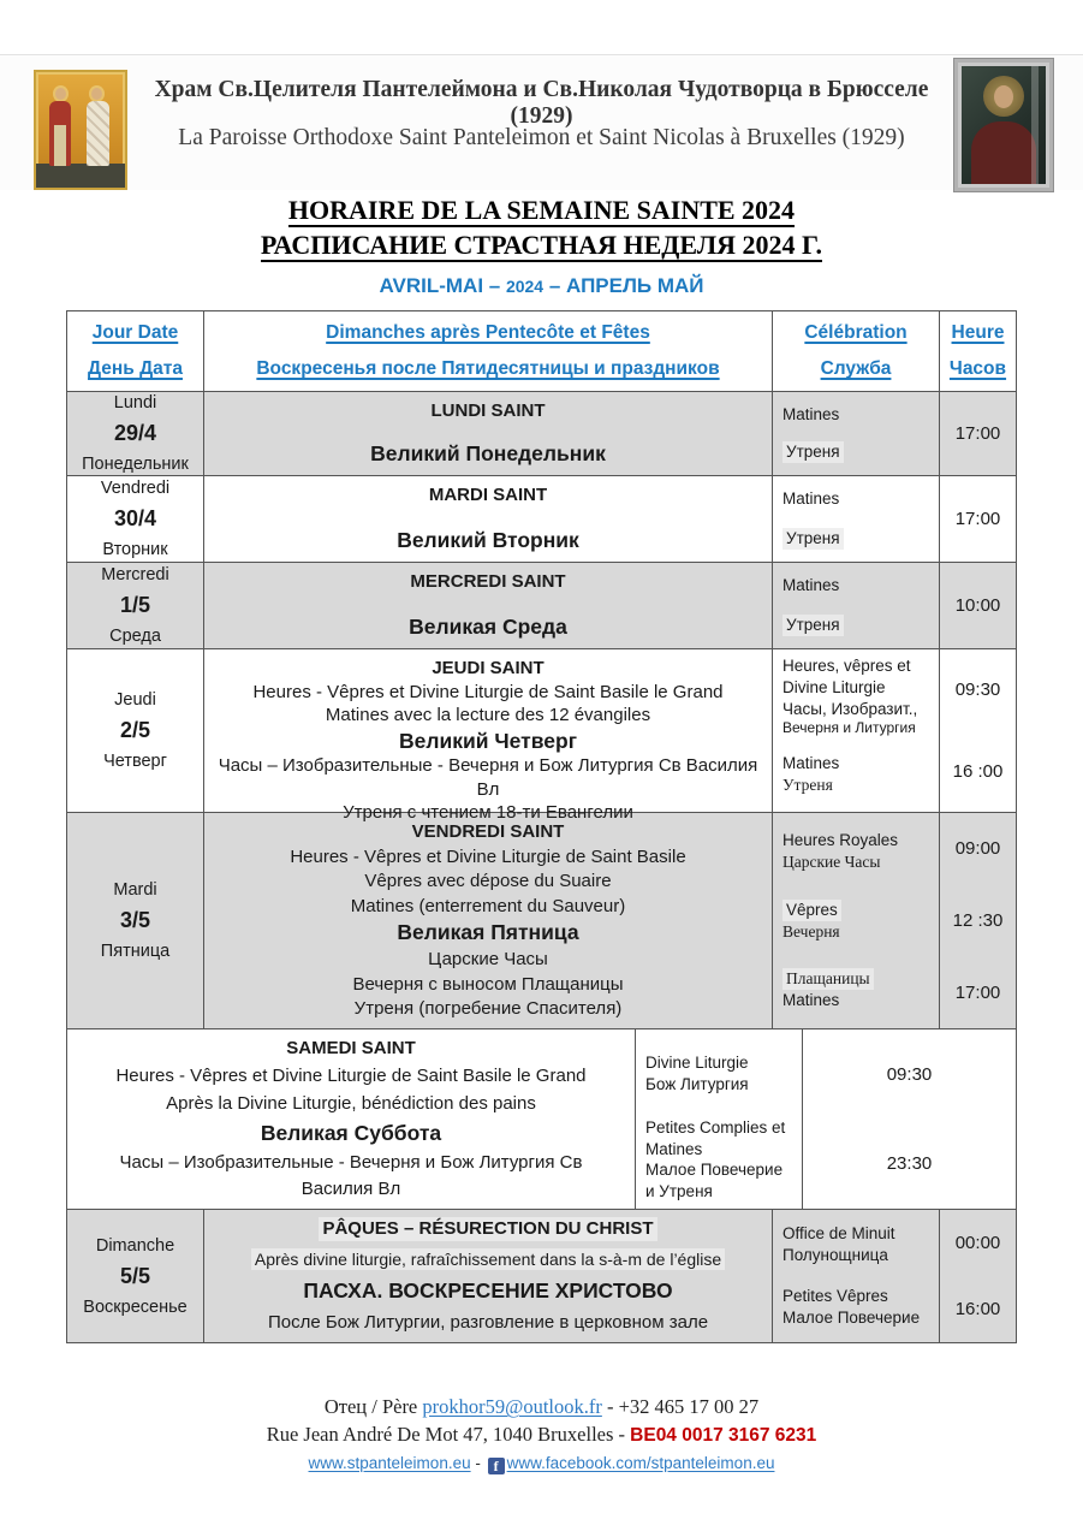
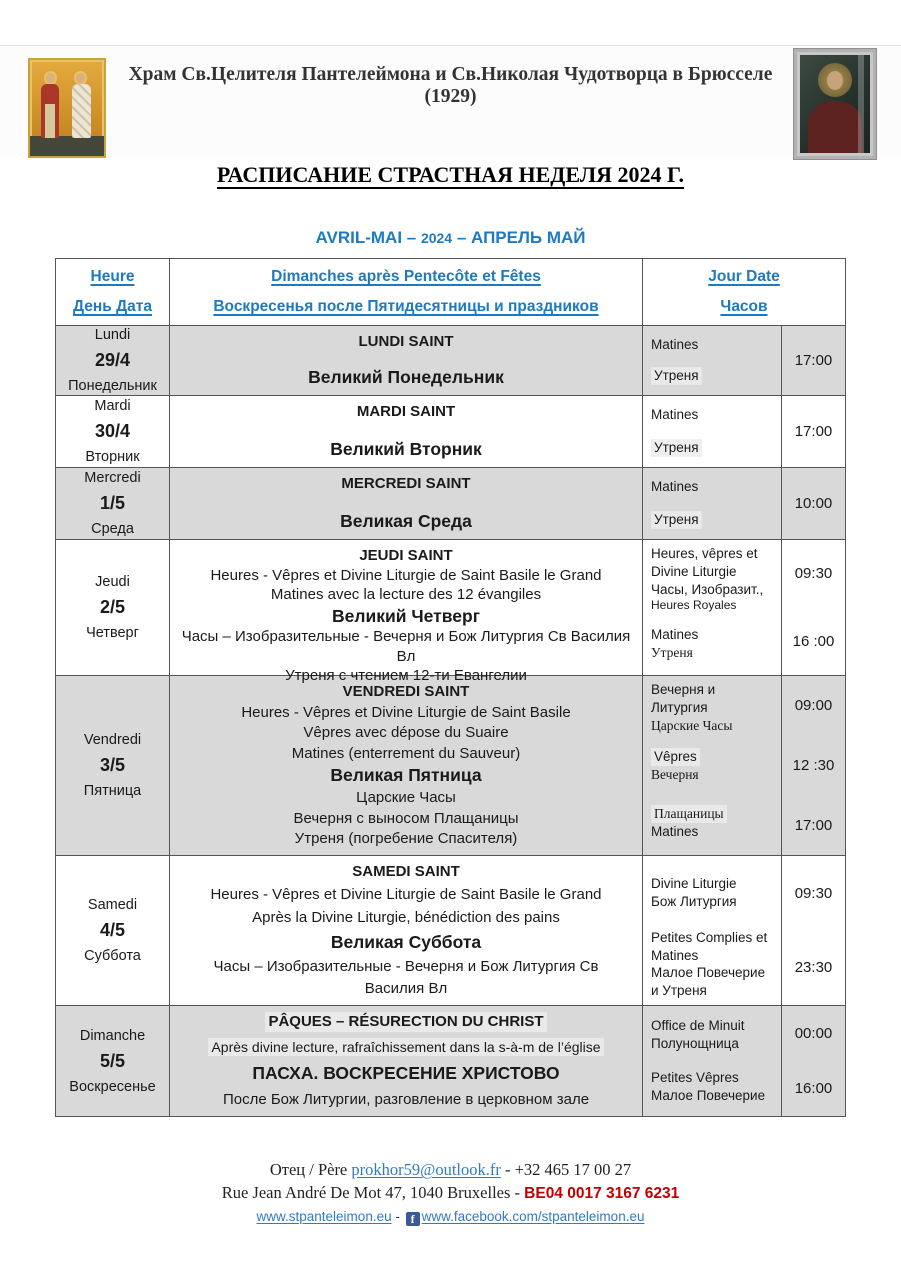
  Храм Св.Целителя Пантелеймона и Св.Николая Чудотворца в Брюсселе (1929)
- La Paroisse Orthodoxe Saint Panteleimon et Saint Nicolas à Bruxelles (1929)
- HORAIRE DE LA SEMAINE SAINTE 2024
  РАСПИСАНИЕ СТРАСТНАЯ НЕДЕЛЯ 2024 Г.
  AVRIL-MAI – 2024 – АПРЕЛЬ МАЙ
- Jour Date
+ Heure
  День Дата
  Dimanches après Pentecôte et Fêtes
  Воскресенья после Пятидесятницы и праздников
- Célébration
- Служба
- Heure
+ Jour Date
  Часов
  Lundi
  29/4
  Понедельник
  LUNDI SAINT
  Великий Понедельник
  Matines
  Утреня
  17:00
- Vendredi
+ Mardi
  30/4
  Вторник
  MARDI SAINT
  Великий Вторник
  Matines
  Утреня
  17:00
  Mercredi
  1/5
  Среда
  MERCREDI SAINT
  Великая Среда
  Matines
  Утреня
  10:00
  Jeudi
  2/5
  Четверг
  JEUDI SAINT
  Heures - Vêpres et Divine Liturgie de Saint Basile le Grand
  Matines avec la lecture des 12 évangiles
  Великий Четверг
  Часы – Изобразительные - Вечерня и Бож Литургия Св Василия Вл
- Утреня с чтением 18-ти Евангелии
+ Утреня с чтением 12-ти Евангелии
  Heures, vêpres et
  Divine Liturgie
  Часы, Изобразит.,
- Вечерня и Литургия
+ Heures Royales
  Matines
  Утреня
  09:30
  16 :00
- Mardi
+ Vendredi
  3/5
  Пятница
  VENDREDI SAINT
  Heures - Vêpres et Divine Liturgie de Saint Basile
  Vêpres avec dépose du Suaire
  Matines (enterrement du Sauveur)
  Великая Пятница
  Царские Часы
  Вечерня с выносом Плащаницы
  Утреня (погребение Спасителя)
- Heures Royales
+ Вечерня и Литургия
  Царские Часы
  Vêpres
  Вечерня
  Плащаницы
  Matines
  09:00
  12 :30
  17:00
+ Samedi
+ 4/5
+ Суббота
  SAMEDI SAINT
  Heures - Vêpres et Divine Liturgie de Saint Basile le Grand
  Après la Divine Liturgie, bénédiction des pains
  Великая Суббота
  Часы – Изобразительные - Вечерня и Бож Литургия Св
  Василия Вл
  Divine Liturgie
  Бож Литургия
  Petites Complies et
  Matines
  Малое Повечерие
  и Утреня
  09:30
  23:30
  Dimanche
  5/5
  Воскресенье
  PÂQUES – RÉSURECTION DU CHRIST
- Après divine liturgie, rafraîchissement dans la s-à-m de l’église
+ Après divine lecture, rafraîchissement dans la s-à-m de l’église
  ПАСХА. ВОСКРЕСЕНИЕ ХРИСТОВО
  После Бож Литургии, разговление в церковном зале
  Office de Minuit
  Полунощница
  Petites Vêpres
  Малое Повечерие
  00:00
  16:00
  Отец / Père prokhor59@outlook.fr - +32 465 17 00 27
  Rue Jean André De Mot 47, 1040 Bruxelles - BE04 0017 3167 6231
  www.stpanteleimon.eu - www.facebook.com/stpanteleimon.eu
